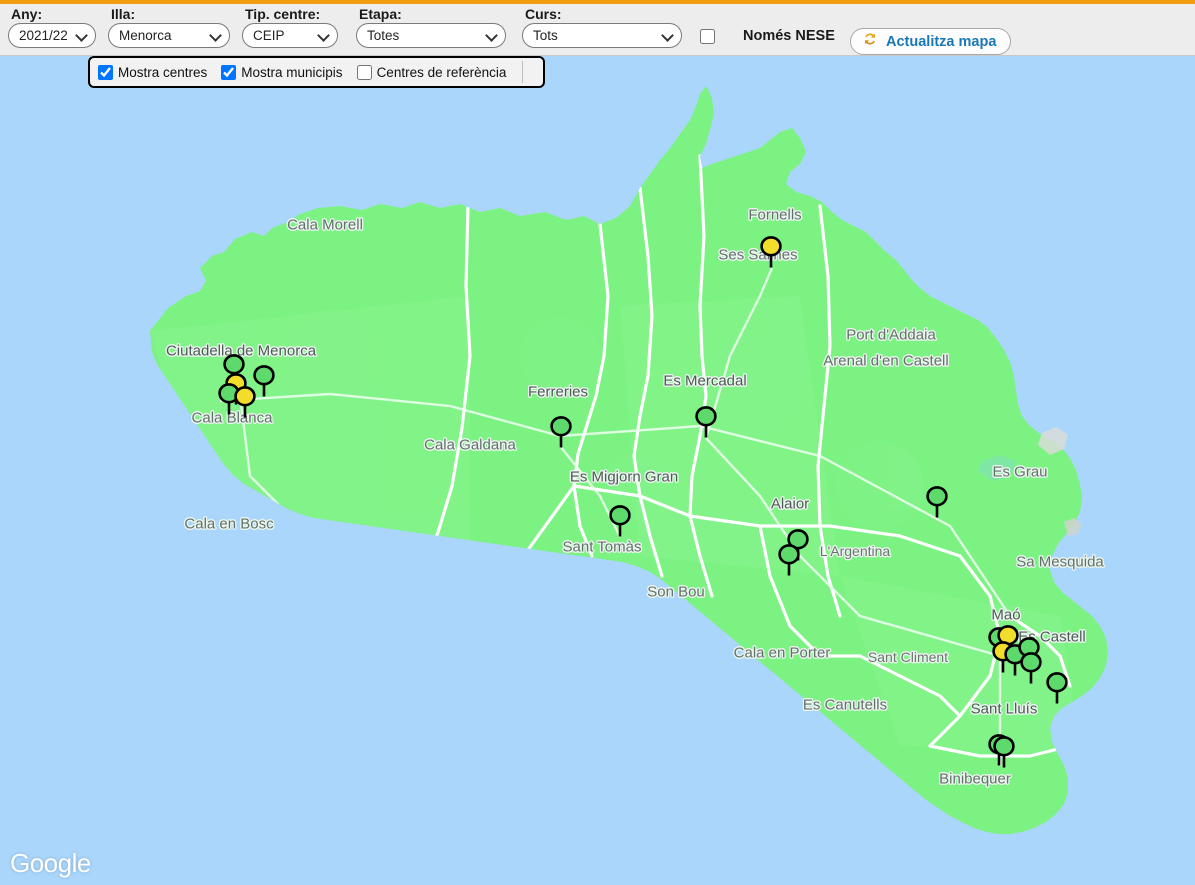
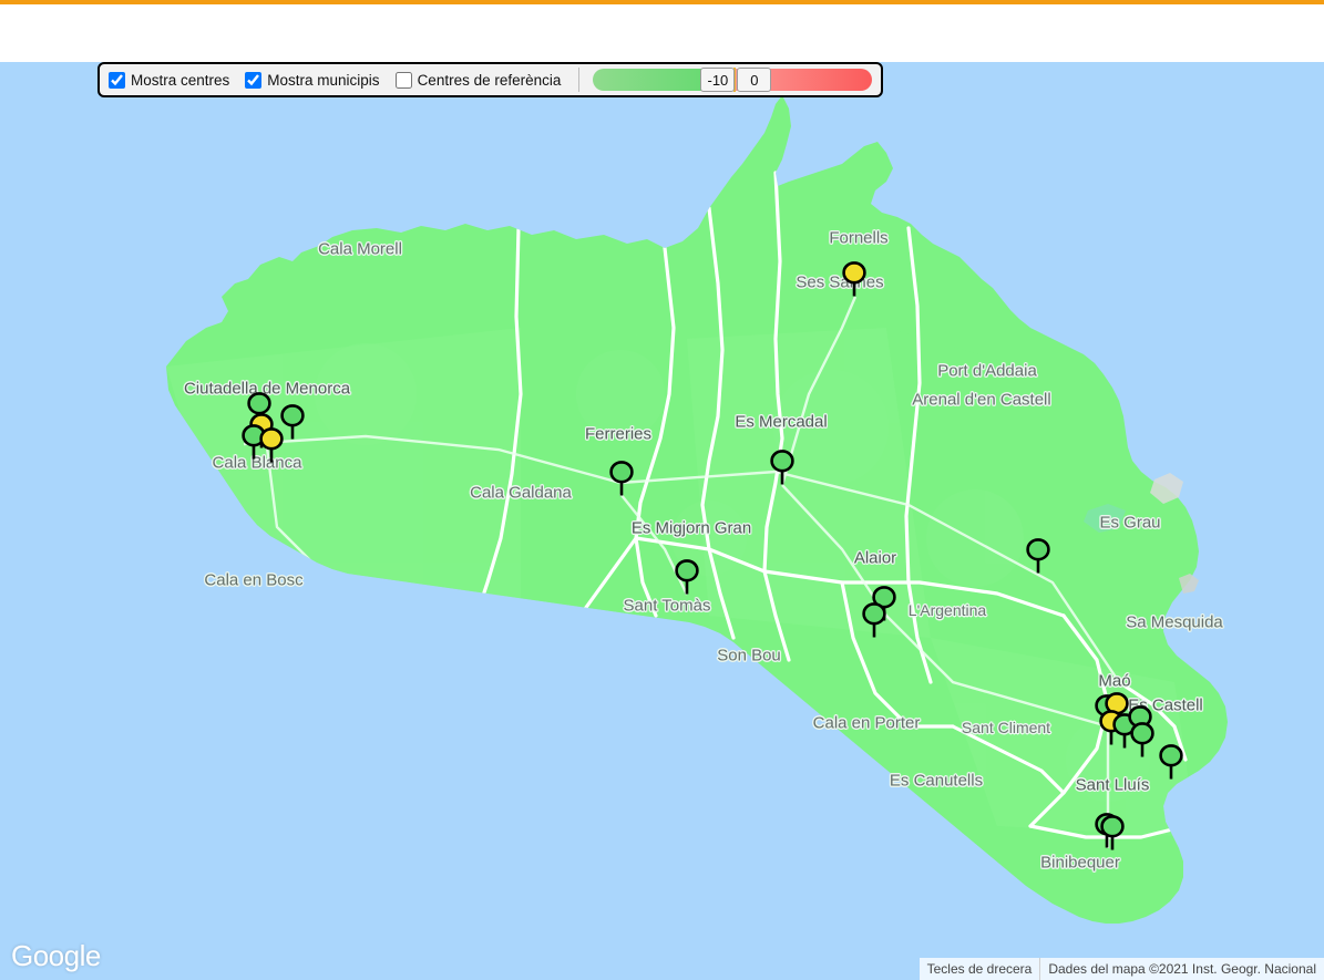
- Any:
- 2021/22
- Illa:
- Menorca
- Tip. centre:
- CEIP
- Etapa:
- Totes
- Curs:
- Tots
- Només NESE
- Actualitza mapa
  Cala Morell
  Fornells
  Ses Sanes
  Arenal d'en Castell
  Port d'Addaia
  Ciutadella de Menorca
  Cala Blanca
  Cala en Bosc
  Ferreries
  Es Mercadal
  Es Migjorn Gran
  Cala Galdana
  Sant Tomàs
  Son Bou
  Alaior
  L'Argentina
  Es Grau
  Sa Mesquida
  Maó
  Es Castell
  Cala en Porter
  Sant Climent
  Es Canutells
  Sant Lluís
  Binibequer
  Mostra centres
  Mostra municipis
  Centres de referència
+ -10
+ 0
  Google
+ Tecles de drecera
+ Dades del mapa ©2021 Inst. Geogr. Nacional
